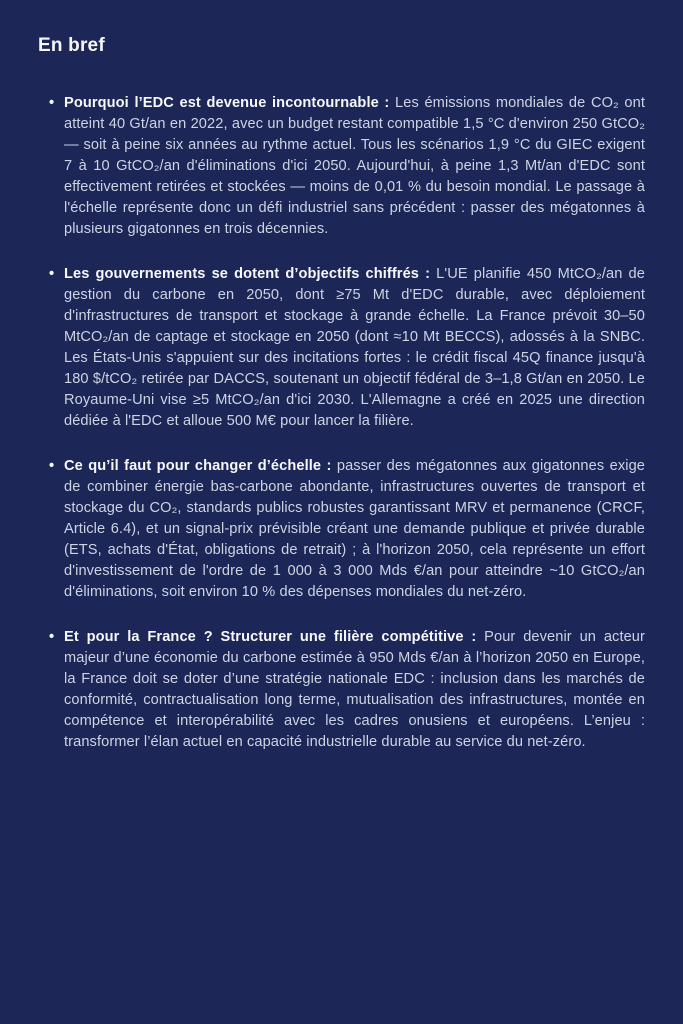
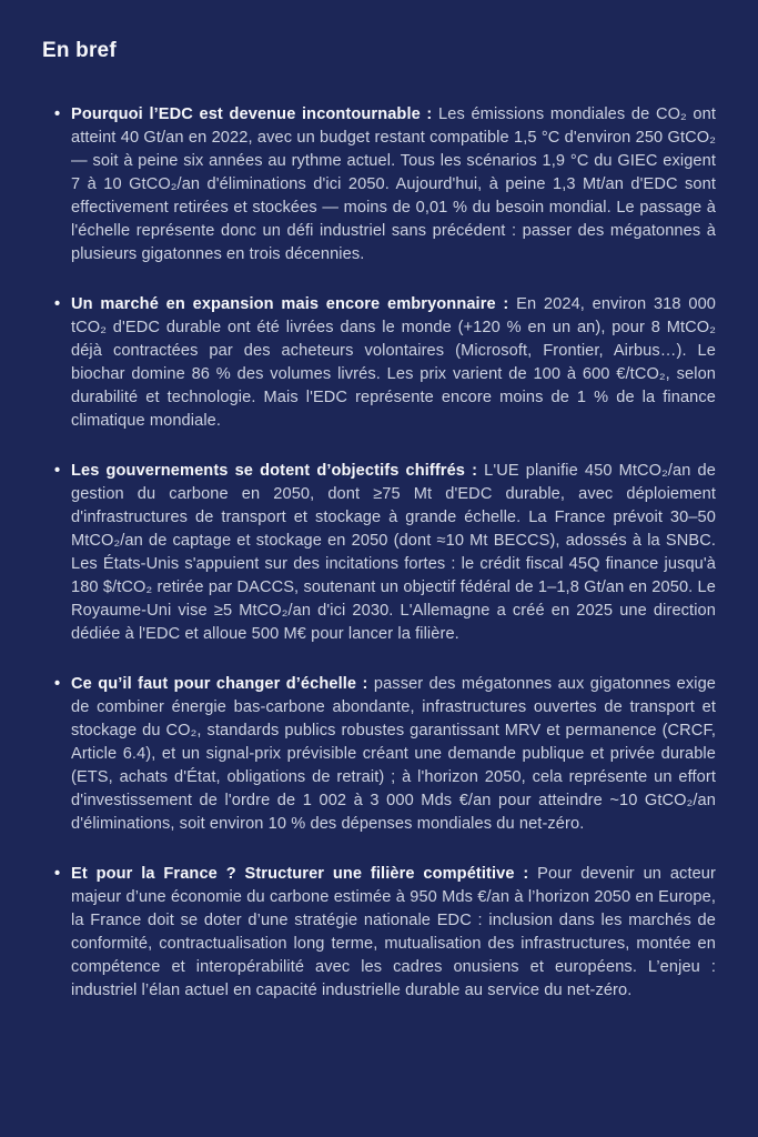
  En bref
  Pourquoi l’EDC est devenue incontournable : Les émissions mondiales de CO₂ ont atteint 40 Gt/an en 2022, avec un budget restant compatible 1,5 °C d'environ 250 GtCO₂ — soit à peine six années au rythme actuel. Tous les scénarios 1,9 °C du GIEC exigent 7 à 10 GtCO₂/an d'éliminations d'ici 2050. Aujourd'hui, à peine 1,3 Mt/an d'EDC sont effectivement retirées et stockées — moins de 0,01 % du besoin mondial. Le passage à l'échelle représente donc un défi industriel sans précédent : passer des mégatonnes à plusieurs gigatonnes en trois décennies.
+ Un marché en expansion mais encore embryonnaire : En 2024, environ 318 000 tCO₂ d'EDC durable ont été livrées dans le monde (+120 % en un an), pour 8 MtCO₂ déjà contractées par des acheteurs volontaires (Microsoft, Frontier, Airbus…). Le biochar domine 86 % des volumes livrés. Les prix varient de 100 à 600 €/tCO₂, selon durabilité et technologie. Mais l'EDC représente encore moins de 1 % de la finance climatique mondiale.
- Les gouvernements se dotent d’objectifs chiffrés : L'UE planifie 450 MtCO₂/an de gestion du carbone en 2050, dont ≥75 Mt d'EDC durable, avec déploiement d'infrastructures de transport et stockage à grande échelle. La France prévoit 30–50 MtCO₂/an de captage et stockage en 2050 (dont ≈10 Mt BECCS), adossés à la SNBC. Les États-Unis s'appuient sur des incitations fortes : le crédit fiscal 45Q finance jusqu'à 180 $/tCO₂ retirée par DACCS, soutenant un objectif fédéral de 3–1,8 Gt/an en 2050. Le Royaume-Uni vise ≥5 MtCO₂/an d'ici 2030. L'Allemagne a créé en 2025 une direction dédiée à l'EDC et alloue 500 M€ pour lancer la filière.
+ Les gouvernements se dotent d’objectifs chiffrés : L'UE planifie 450 MtCO₂/an de gestion du carbone en 2050, dont ≥75 Mt d'EDC durable, avec déploiement d'infrastructures de transport et stockage à grande échelle. La France prévoit 30–50 MtCO₂/an de captage et stockage en 2050 (dont ≈10 Mt BECCS), adossés à la SNBC. Les États-Unis s'appuient sur des incitations fortes : le crédit fiscal 45Q finance jusqu'à 180 $/tCO₂ retirée par DACCS, soutenant un objectif fédéral de 1–1,8 Gt/an en 2050. Le Royaume-Uni vise ≥5 MtCO₂/an d'ici 2030. L'Allemagne a créé en 2025 une direction dédiée à l'EDC et alloue 500 M€ pour lancer la filière.
- Ce qu’il faut pour changer d’échelle : passer des mégatonnes aux gigatonnes exige de combiner énergie bas-carbone abondante, infrastructures ouvertes de transport et stockage du CO₂, standards publics robustes garantissant MRV et permanence (CRCF, Article 6.4), et un signal-prix prévisible créant une demande publique et privée durable (ETS, achats d'État, obligations de retrait) ; à l'horizon 2050, cela représente un effort d'investissement de l'ordre de 1 000 à 3 000 Mds €/an pour atteindre ~10 GtCO₂/an d'éliminations, soit environ 10 % des dépenses mondiales du net-zéro.
+ Ce qu’il faut pour changer d’échelle : passer des mégatonnes aux gigatonnes exige de combiner énergie bas-carbone abondante, infrastructures ouvertes de transport et stockage du CO₂, standards publics robustes garantissant MRV et permanence (CRCF, Article 6.4), et un signal-prix prévisible créant une demande publique et privée durable (ETS, achats d'État, obligations de retrait) ; à l'horizon 2050, cela représente un effort d'investissement de l'ordre de 1 002 à 3 000 Mds €/an pour atteindre ~10 GtCO₂/an d'éliminations, soit environ 10 % des dépenses mondiales du net-zéro.
- Et pour la France ? Structurer une filière compétitive : Pour devenir un acteur majeur d’une économie du carbone estimée à 950 Mds €/an à l’horizon 2050 en Europe, la France doit se doter d’une stratégie nationale EDC : inclusion dans les marchés de conformité, contractualisation long terme, mutualisation des infrastructures, montée en compétence et interopérabilité avec les cadres onusiens et européens. L’enjeu : transformer l’élan actuel en capacité industrielle durable au service du net-zéro.
+ Et pour la France ? Structurer une filière compétitive : Pour devenir un acteur majeur d’une économie du carbone estimée à 950 Mds €/an à l’horizon 2050 en Europe, la France doit se doter d’une stratégie nationale EDC : inclusion dans les marchés de conformité, contractualisation long terme, mutualisation des infrastructures, montée en compétence et interopérabilité avec les cadres onusiens et européens. L’enjeu : industriel l’élan actuel en capacité industrielle durable au service du net-zéro.
